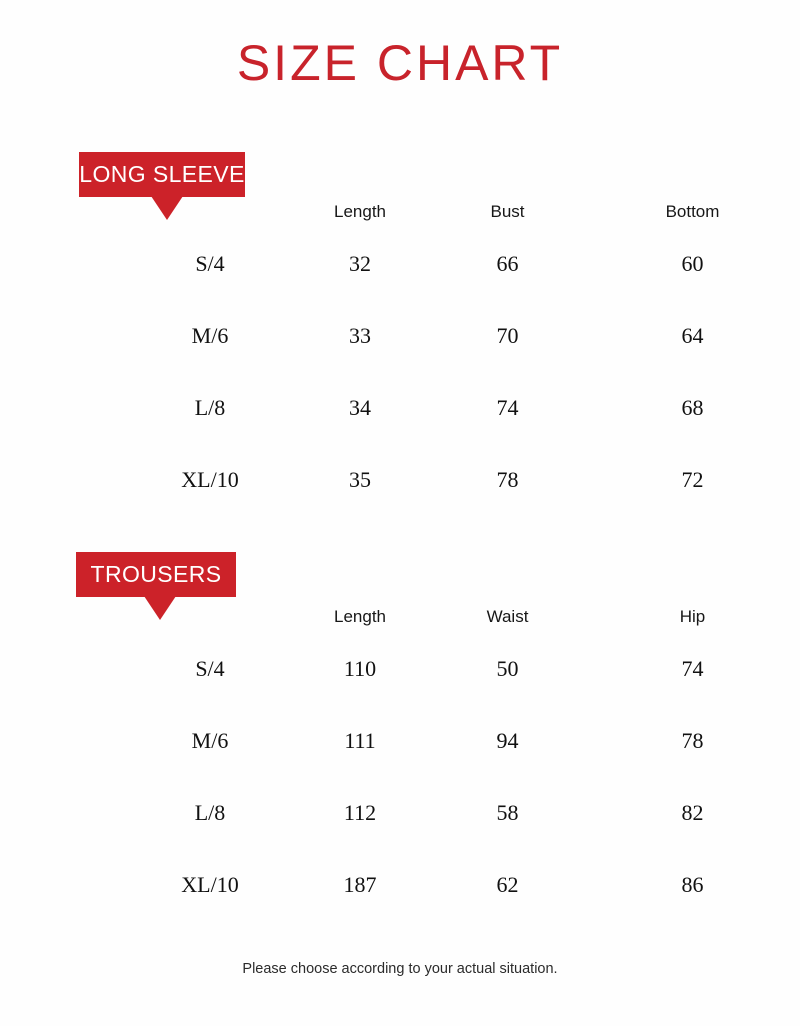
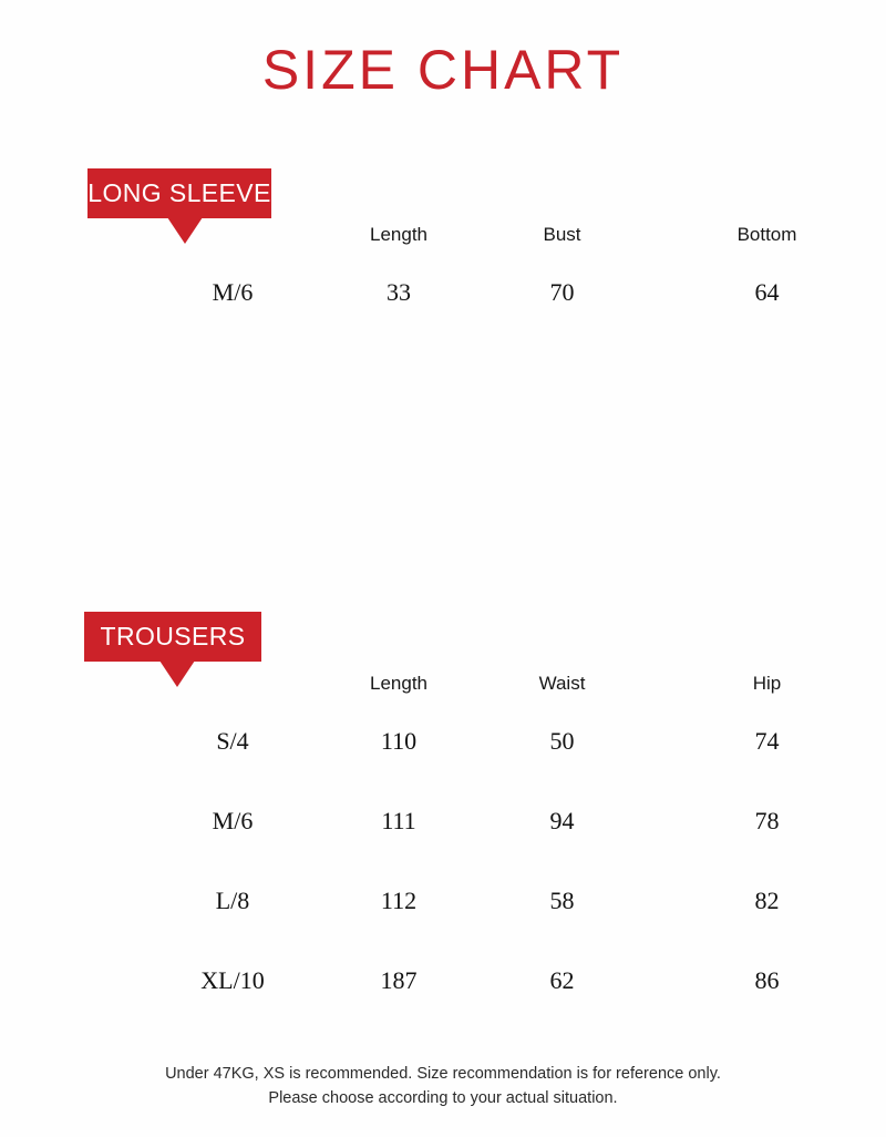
  SIZE CHART
  LONG SLEEVE
  	Length	Bust	Bottom
- S/4	32	66	60
  M/6	33	70	64
- L/8	34	74	68
- XL/10	35	78	72
  TROUSERS
  	Length	Waist	Hip
  S/4	110	50	74
  M/6	111	94	78
  L/8	112	58	82
  XL/10	187	62	86
+ Under 47KG, XS is recommended. Size recommendation is for reference only.
  Please choose according to your actual situation.
